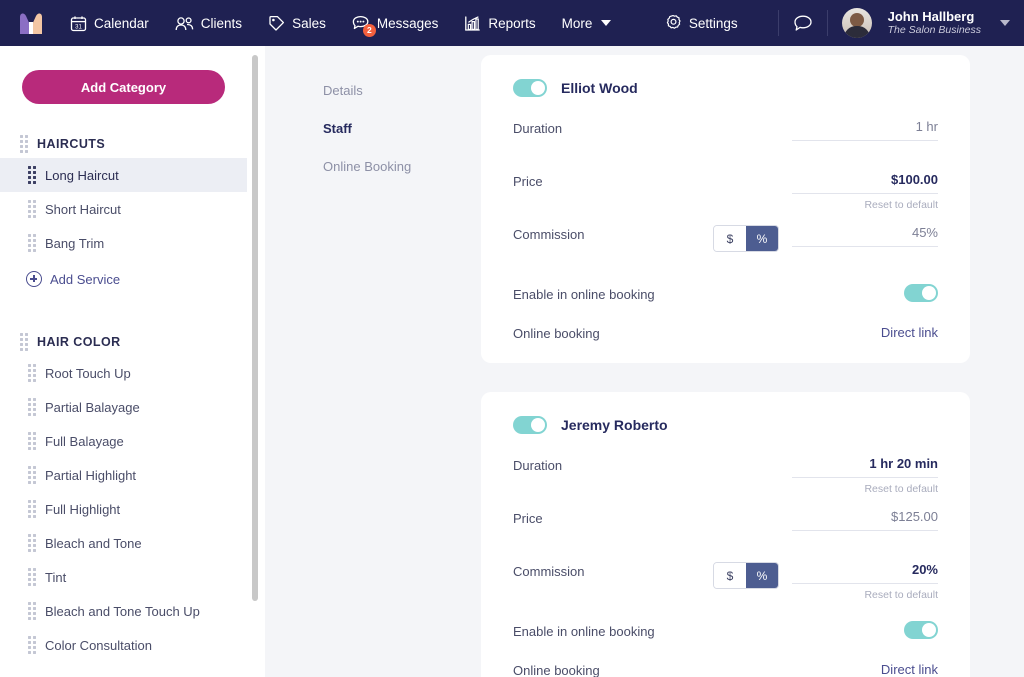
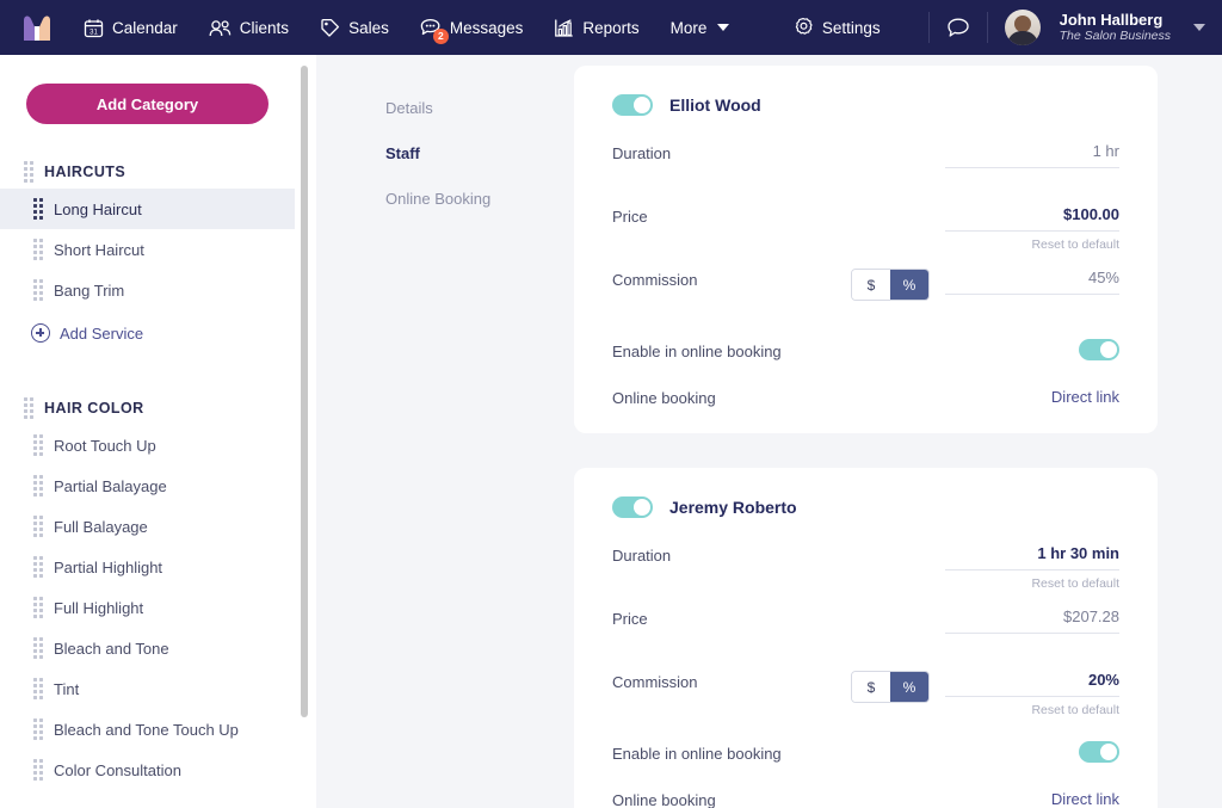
  Calendar
  Clients
  Sales
  2
  Messages
  Reports
  More
  Settings
  John Hallberg
  The Salon Business
  Add Category
  HAIRCUTS
  Long Haircut
  Short Haircut
  Bang Trim
  Add Service
  HAIR COLOR
  Root Touch Up
  Partial Balayage
  Full Balayage
  Partial Highlight
  Full Highlight
  Bleach and Tone
  Tint
  Bleach and Tone Touch Up
  Color Consultation
  Details
  Staff
  Online Booking
  Elliot Wood
  Duration
  1 hr
  Price
  $100.00
  Reset to default
  Commission
  $
  %
  45%
  Enable in online booking
  Online booking
  Direct link
  Jeremy Roberto
  Duration
- 1 hr 20 min
+ 1 hr 30 min
  Reset to default
  Price
- $125.00
+ $207.28
  Commission
  $
  %
  20%
  Reset to default
  Enable in online booking
  Online booking
  Direct link
